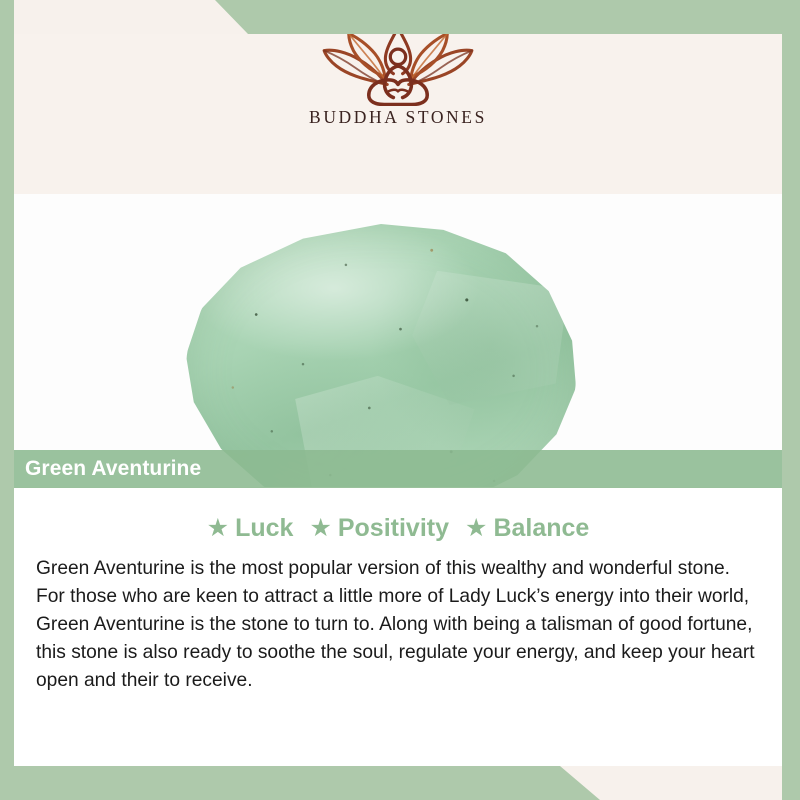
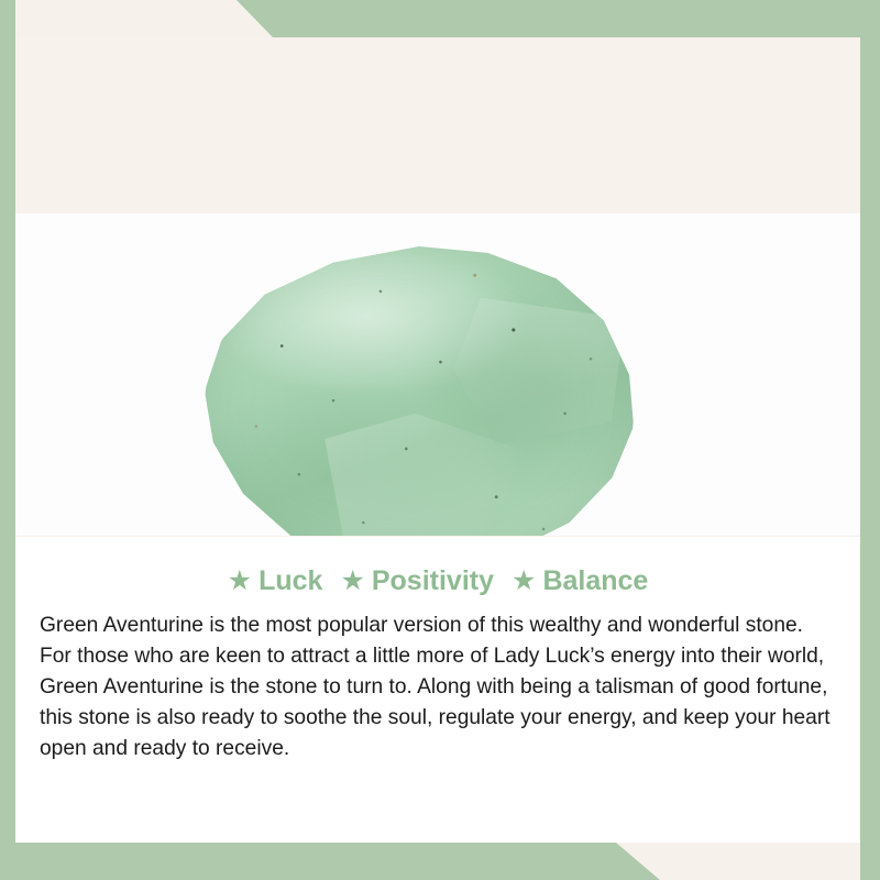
- BUDDHA STONES
- Green Aventurine
  ★
  Luck
  ★
  Positivity
  ★
  Balance
- Green Aventurine is the most popular version of this wealthy and wonderful stone. For those who are keen to attract a little more of Lady Luck’s energy into their world, Green Aventurine is the stone to turn to. Along with being a talisman of good fortune, this stone is also ready to soothe the soul, regulate your energy, and keep your heart open and their to receive.
+ Green Aventurine is the most popular version of this wealthy and wonderful stone. For those who are keen to attract a little more of Lady Luck’s energy into their world, Green Aventurine is the stone to turn to. Along with being a talisman of good fortune, this stone is also ready to soothe the soul, regulate your energy, and keep your heart open and ready to receive.
